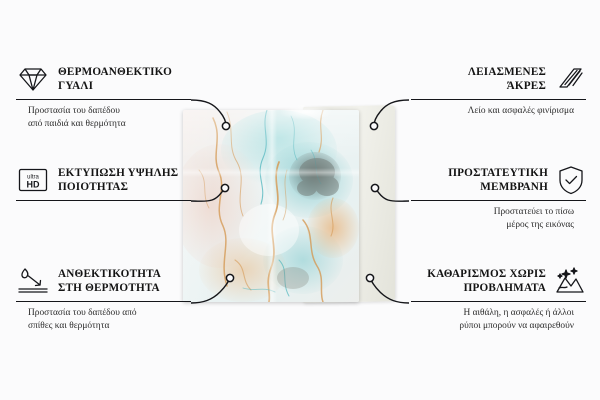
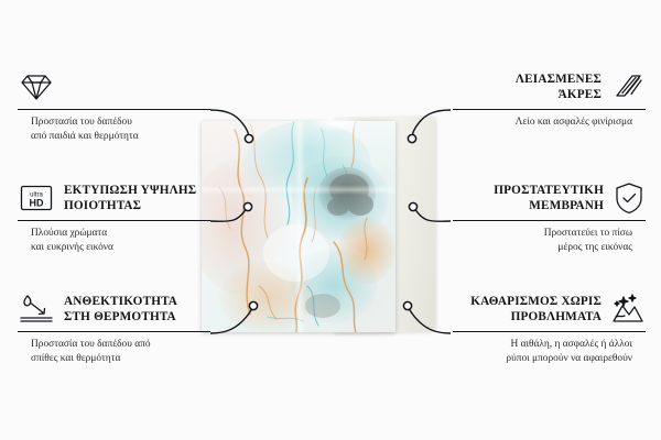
- ΘΕΡΜΟΑΝΘΕΚΤΙΚΟ
- ΓΥΑΛΙ
  Προστασία του δαπέδου
  από παιδιά και θερμότητα
  HD
  ΕΚΤΥΠΩΣΗ ΥΨΗΛΗΣ
  ΠΟΙΟΤΗΤΑΣ
+ Πλούσια χρώματα
+ και ευκρινής εικόνα
  ΑΝΘΕΚΤΙΚΟΤΗΤΑ
  ΣΤΗ ΘΕΡΜΟΤΗΤΑ
  Προστασία του δαπέδου από
  σπίθες και θερμότητα
  ΛΕΙΑΣΜΕΝΕΣ
  ΆΚΡΕΣ
  Λείο και ασφαλές φινίρισμα
  ΠΡΟΣΤΑΤΕΥΤΙΚΗ
  ΜΕΜΒΡΑΝΗ
  Προστατεύει το πίσω
  μέρος της εικόνας
  ΚΑΘΑΡΙΣΜΟΣ ΧΩΡΙΣ
  ΠΡΟΒΛΗΜΑΤΑ
  Η αιθάλη, η ασφαλές ή άλλοι
  ρύποι μπορούν να αφαιρεθούν
